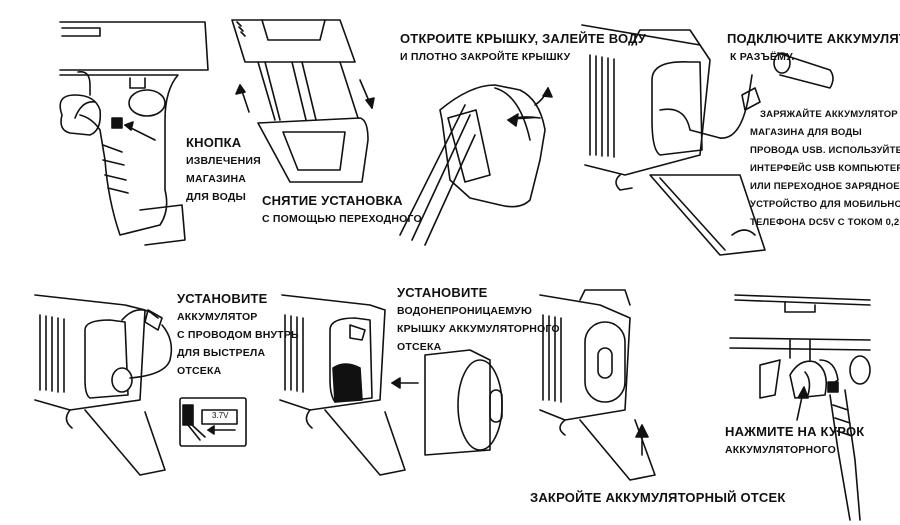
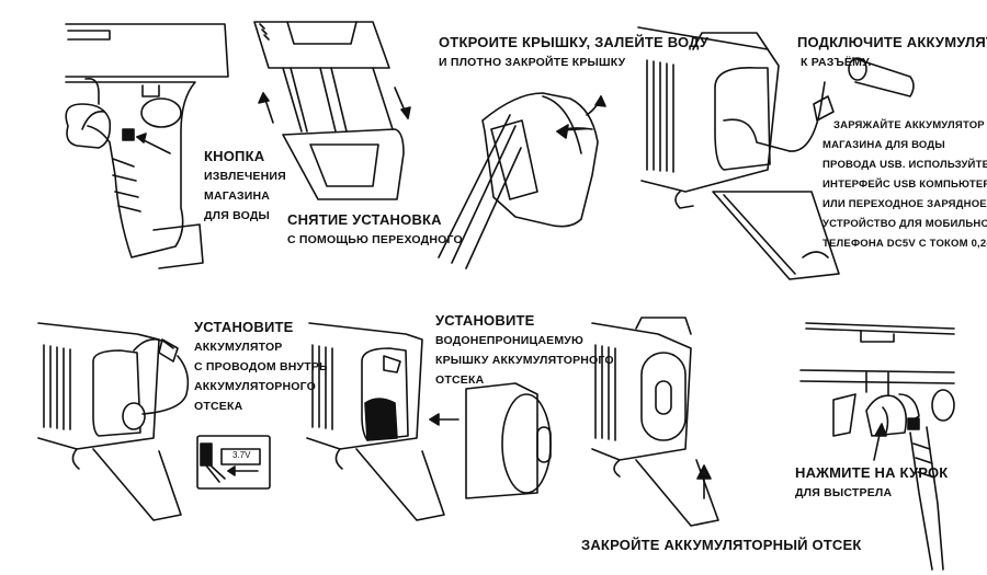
  КНОПКА
  ИЗВЛЕЧЕНИЯ
  МАГАЗИНА
  ДЛЯ ВОДЫ
  СНЯТИЕ УСТАНОВКА
  С ПОМОЩЬЮ ПЕРЕХОДНОГО
  ОТКРОИТЕ КРЫШКУ, ЗАЛЕЙТЕ ВОДУ
  И ПЛОТНО ЗАКРОЙТЕ КРЫШКУ
  ПОДКЛЮЧИТЕ АККУМУЛЯ
  К РАЗЪЁМУ.
  ЗАРЯЖАЙТЕ АККУМУЛЯТОР
  МАГАЗИНА ДЛЯ ВОДЫ
  ПРОВОДА USB. ИСПОЛЬЗУЙТЕ
  ИНТЕРФЕЙС USB КОМПЬЮТЕР
  ИЛИ ПЕРЕХОДНОЕ ЗАРЯДНОЕ
  УСТРОЙСТВО ДЛЯ МОБИЛЬНО
  ТЕЛЕФОНА DC5V С ТОКОМ 0,2
  УСТАНОВИТЕ
  АККУМУЛЯТОР
  С ПРОВОДОМ ВНУТРЬ
- ДЛЯ ВЫСТРЕЛА
+ АККУМУЛЯТОРНОГО
  ОТСЕКА
  УСТАНОВИТЕ
  ВОДОНЕПРОНИЦАЕМУЮ
  КРЫШКУ АККУМУЛЯТОРНОГО
  ОТСЕКА
  ЗАКРОЙТЕ АККУМУЛЯТОРНЫЙ ОТСЕК
  НАЖМИТЕ НА КУРОК
- АККУМУЛЯТОРНОГО
+ ДЛЯ ВЫСТРЕЛА
  3.7V
